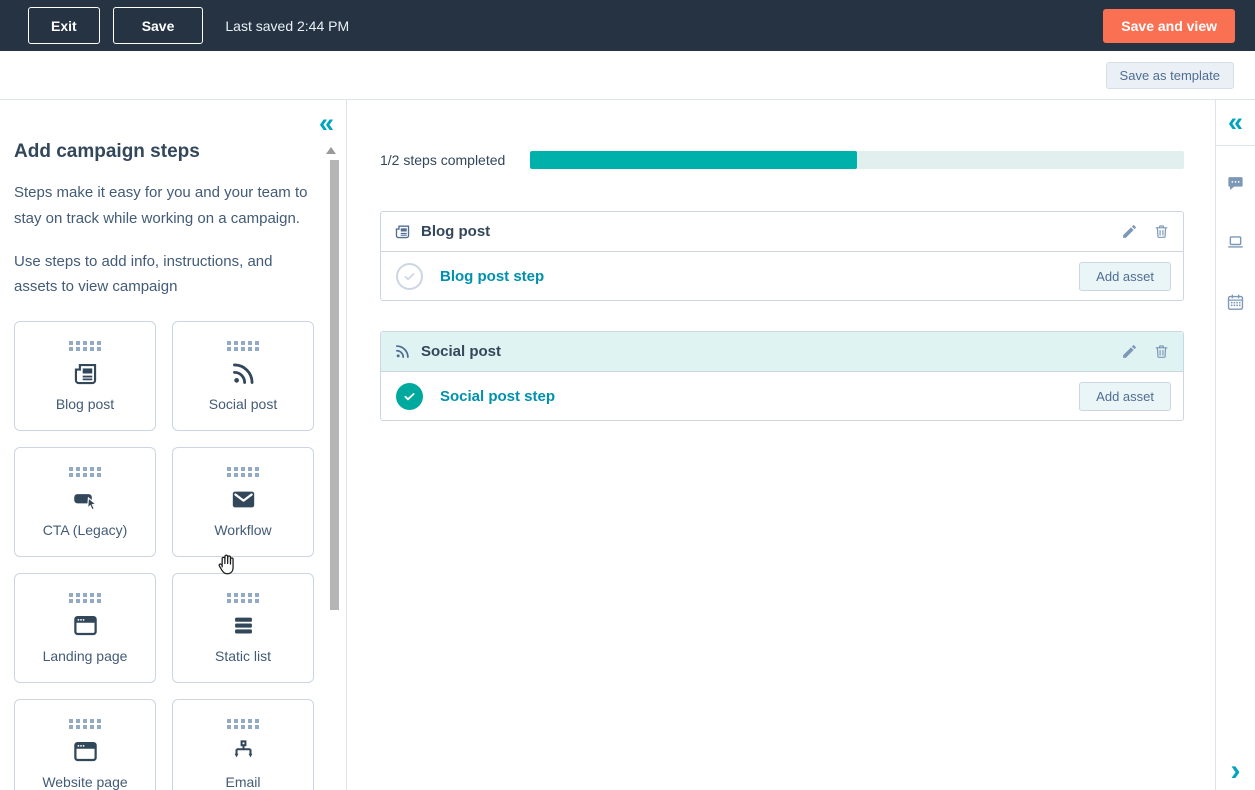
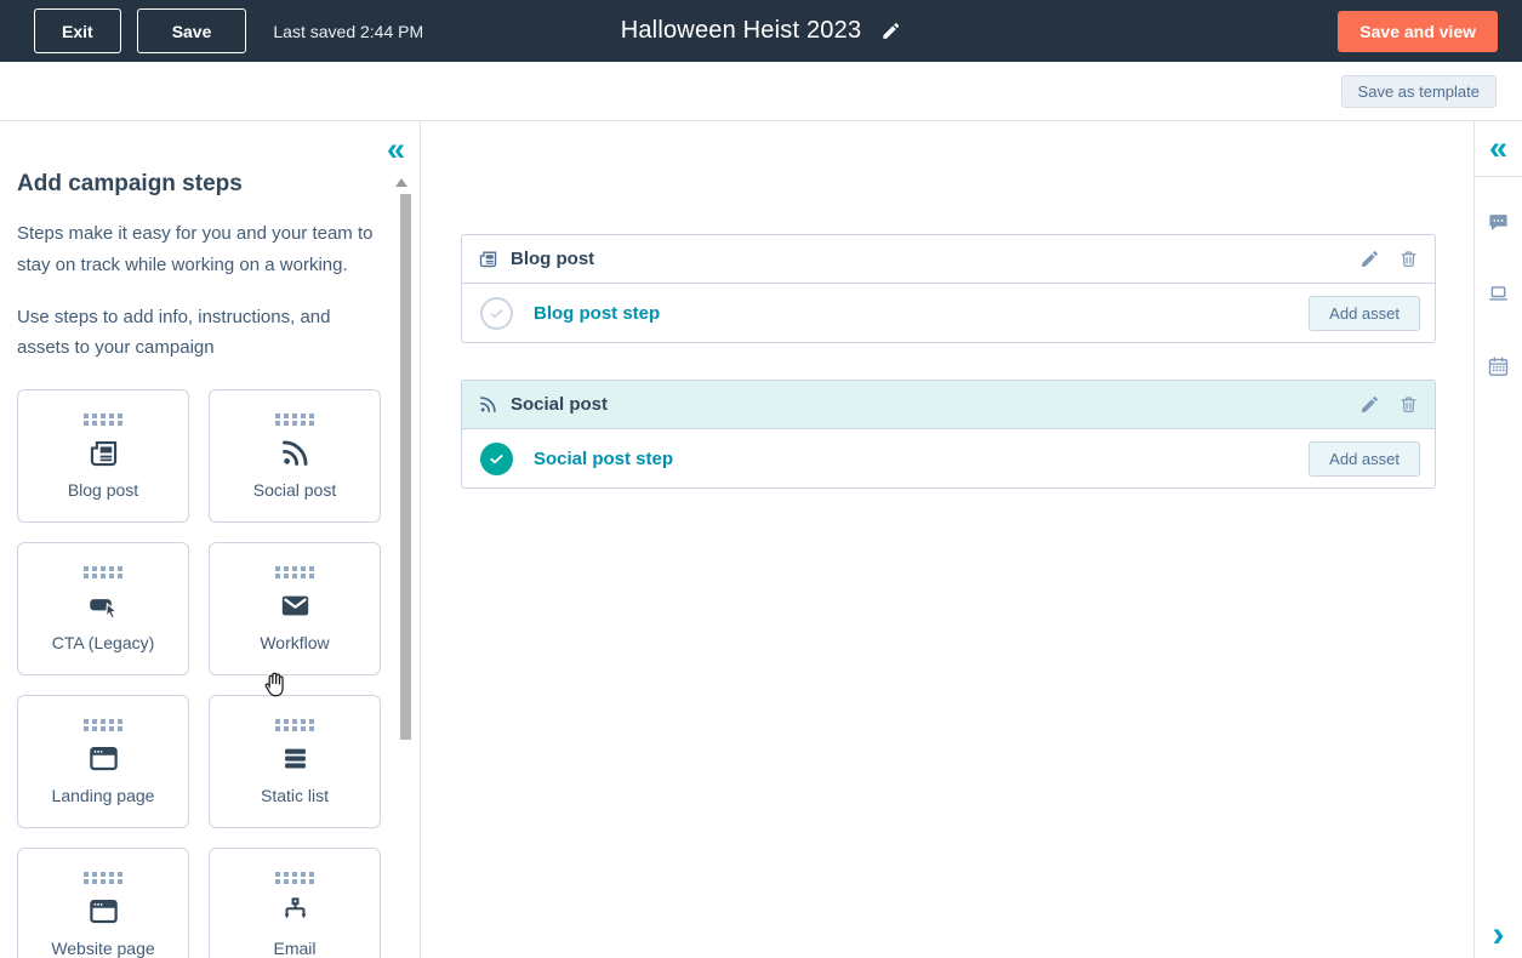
  Exit
  Save
  Last saved 2:44 PM
+ Halloween Heist 2023
  Save and view
  Save as template
  «
  Add campaign steps
- Steps make it easy for you and your team to stay on track while working on a campaign.
+ Steps make it easy for you and your team to stay on track while working on a working.
- Use steps to add info, instructions, and assets to view campaign
+ Use steps to add info, instructions, and assets to your campaign
  Blog post
  Social post
  CTA (Legacy)
  Workflow
  Landing page
  Static list
  Website page
  Email
- 1/2 steps completed
  Blog post
  Blog post step
  Add asset
  Social post
  Social post step
  Add asset
  «
  ›
